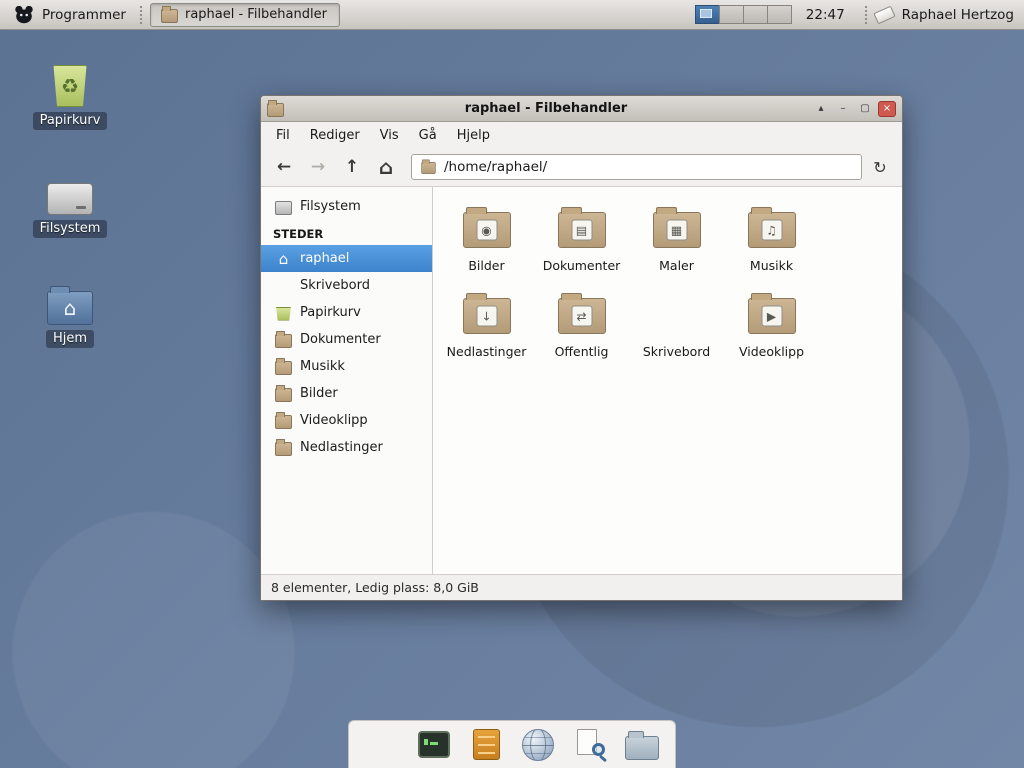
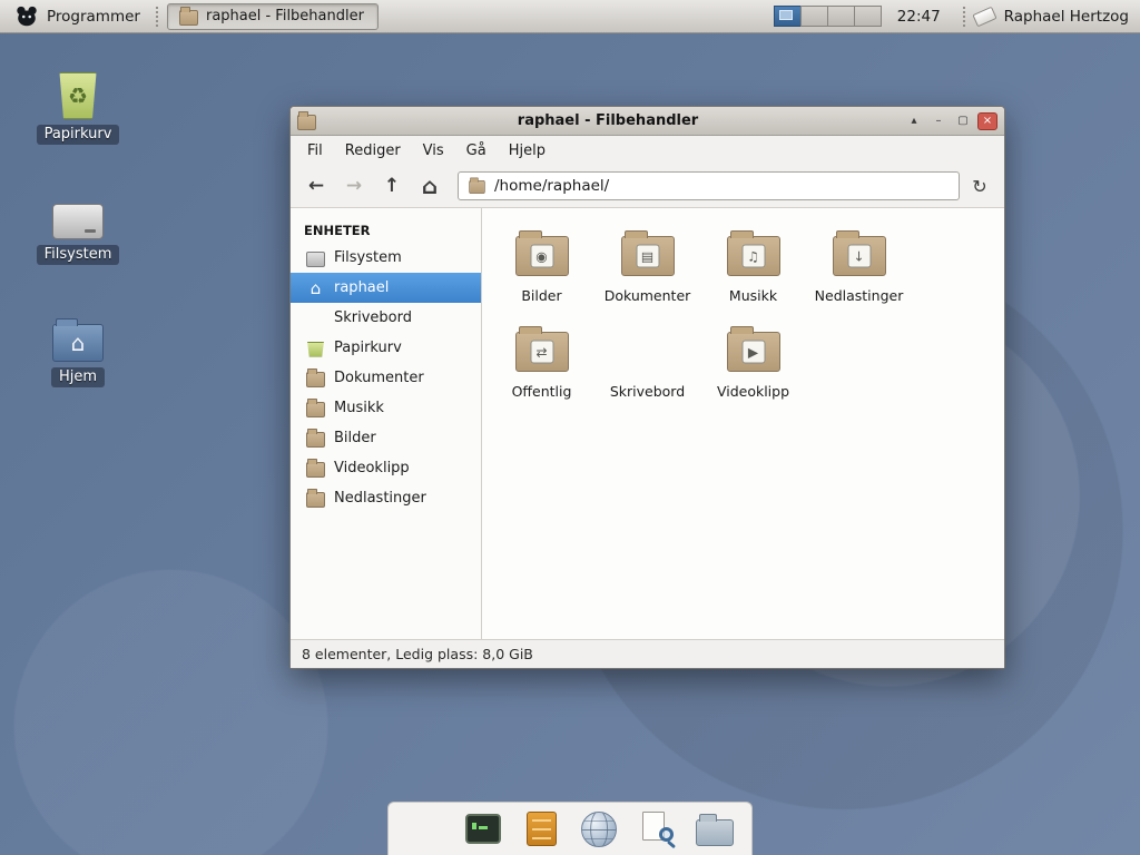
  Programmer
  raphael - Filbehandler
  22:47
  Raphael Hertzog
  ♻
  Papirkurv
  Filsystem
  ⌂
  Hjem
  raphael - Filbehandler
  ▴
  –
  ▢
  ×
  Fil
  Rediger
  Vis
  Gå
  Hjelp
  ←
  →
  ↑
  ⌂
  /home/raphael/
  ↻
+ ENHETER
  Filsystem
- STEDER
  ⌂
  raphael
  Skrivebord
  Papirkurv
  Dokumenter
  Musikk
  Bilder
  Videoklipp
  Nedlastinger
  ◉
  Bilder
  ▤
  Dokumenter
- ▦
- Maler
  ♫
  Musikk
  ↓
  Nedlastinger
  ⇄
  Offentlig
  Skrivebord
  ▶
  Videoklipp
  8 elementer, Ledig plass: 8,0 GiB
